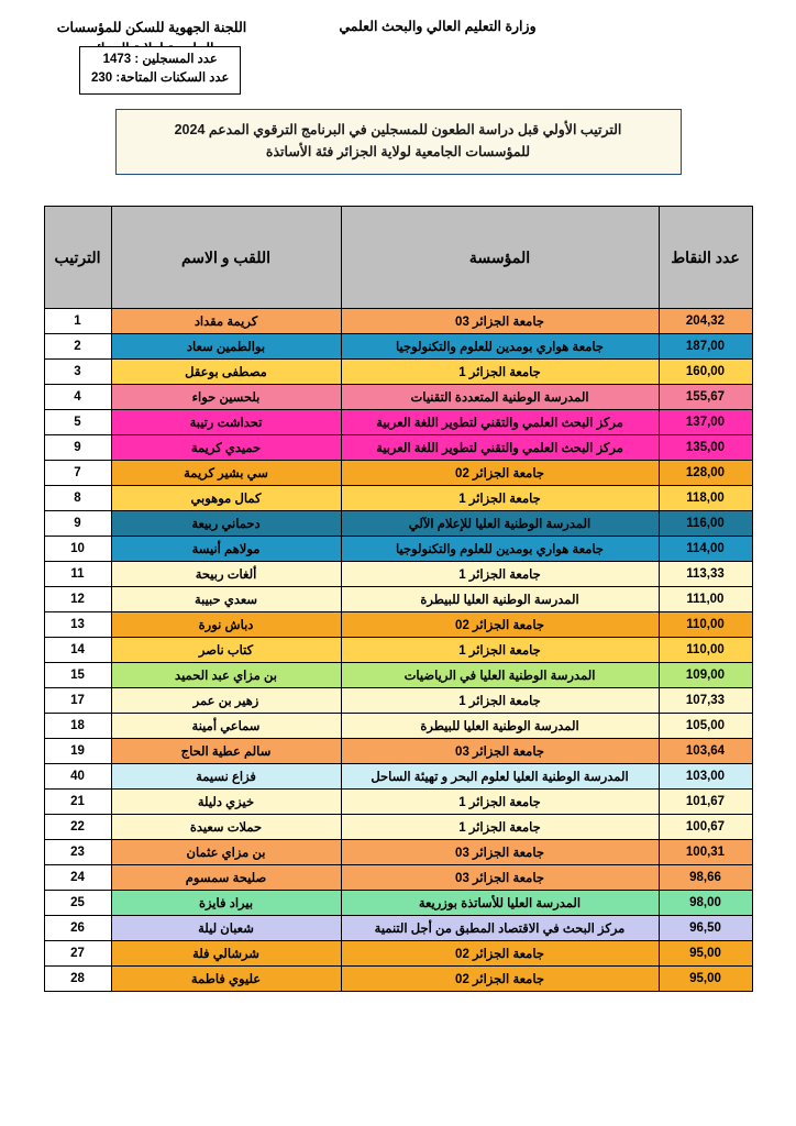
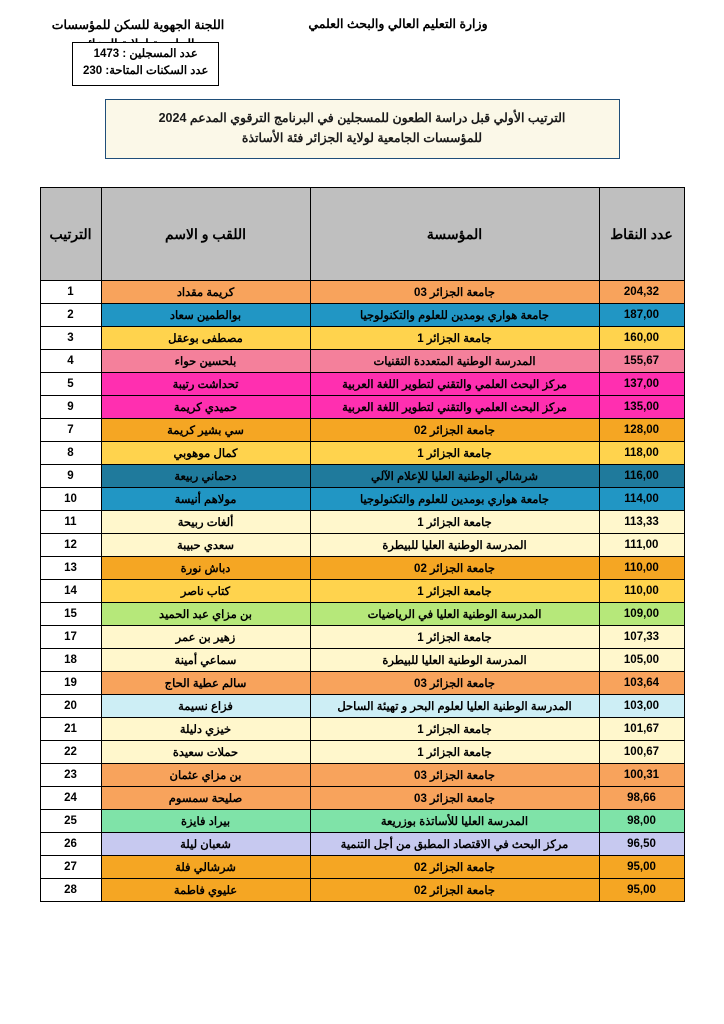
  اللجنة الجهوية للسكن للمؤسسات
  وزارة التعليم العالي والبحث العلمي
  عدد المسجلين : 1473
  عدد السكنات المتاحة: 230
  الترتيب الأولي قبل دراسة الطعون للمسجلين في البرنامج الترقوي المدعم 2024
  للمؤسسات الجامعية لولاية الجزائر فئة الأساتذة
  عدد النقاط	المؤسسة	اللقب و الاسم	الترتيب
  204,32	جامعة الجزائر 03	كريمة مقداد	1
  187,00	جامعة هواري بومدين للعلوم والتكنولوجيا	بوالطمين سعاد	2
  160,00	جامعة الجزائر 1	مصطفى بوعقل	3
  155,67	المدرسة الوطنية المتعددة التقنيات	بلحسين حواء	4
  137,00	مركز البحث العلمي والتقني لتطوير اللغة العربية	تحداشت رتيبة	5
  135,00	مركز البحث العلمي والتقني لتطوير اللغة العربية	حميدي كريمة	9
  128,00	جامعة الجزائر 02	سي بشير كريمة	7
  118,00	جامعة الجزائر 1	كمال موهوبي	8
- 116,00	المدرسة الوطنية العليا للإعلام الآلي	دحماني ربيعة	9
+ 116,00	شرشالي الوطنية العليا للإعلام الآلي	دحماني ربيعة	9
  114,00	جامعة هواري بومدين للعلوم والتكنولوجيا	مولاهم أنيسة	10
  113,33	جامعة الجزائر 1	ألغات ربيحة	11
  111,00	المدرسة الوطنية العليا للبيطرة	سعدي حبيبة	12
  110,00	جامعة الجزائر 02	دباش نورة	13
  110,00	جامعة الجزائر 1	كتاب ناصر	14
  109,00	المدرسة الوطنية العليا في الرياضيات	بن مزاي عبد الحميد	15
  107,33	جامعة الجزائر 1	زهير بن عمر	17
  105,00	المدرسة الوطنية العليا للبيطرة	سماعي أمينة	18
  103,64	جامعة الجزائر 03	سالم عطية الحاج	19
- 103,00	المدرسة الوطنية العليا لعلوم البحر و تهيئة الساحل	فزاع نسيمة	40
+ 103,00	المدرسة الوطنية العليا لعلوم البحر و تهيئة الساحل	فزاع نسيمة	20
  101,67	جامعة الجزائر 1	خيزي دليلة	21
  100,67	جامعة الجزائر 1	حملات سعيدة	22
  100,31	جامعة الجزائر 03	بن مزاي عثمان	23
  98,66	جامعة الجزائر 03	صليحة سمسوم	24
  98,00	المدرسة العليا للأساتذة بوزريعة	بيراد فايزة	25
  96,50	مركز البحث في الاقتصاد المطبق من أجل التنمية	شعبان ليلة	26
  95,00	جامعة الجزائر 02	شرشالي فلة	27
  95,00	جامعة الجزائر 02	عليوي فاطمة	28
